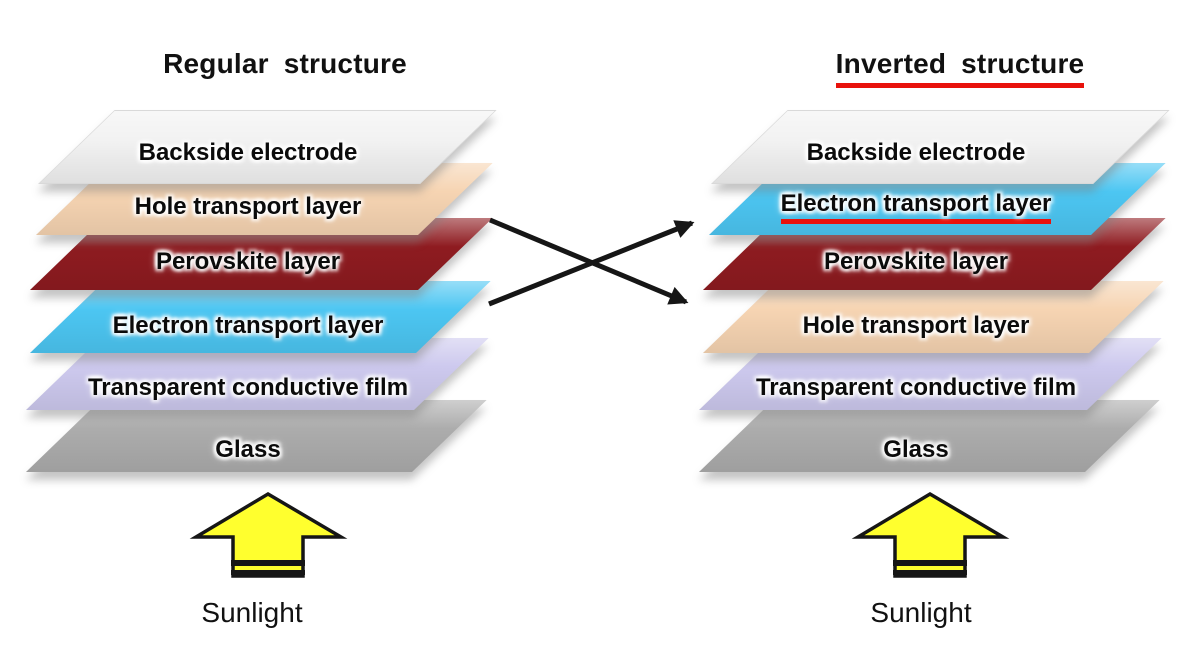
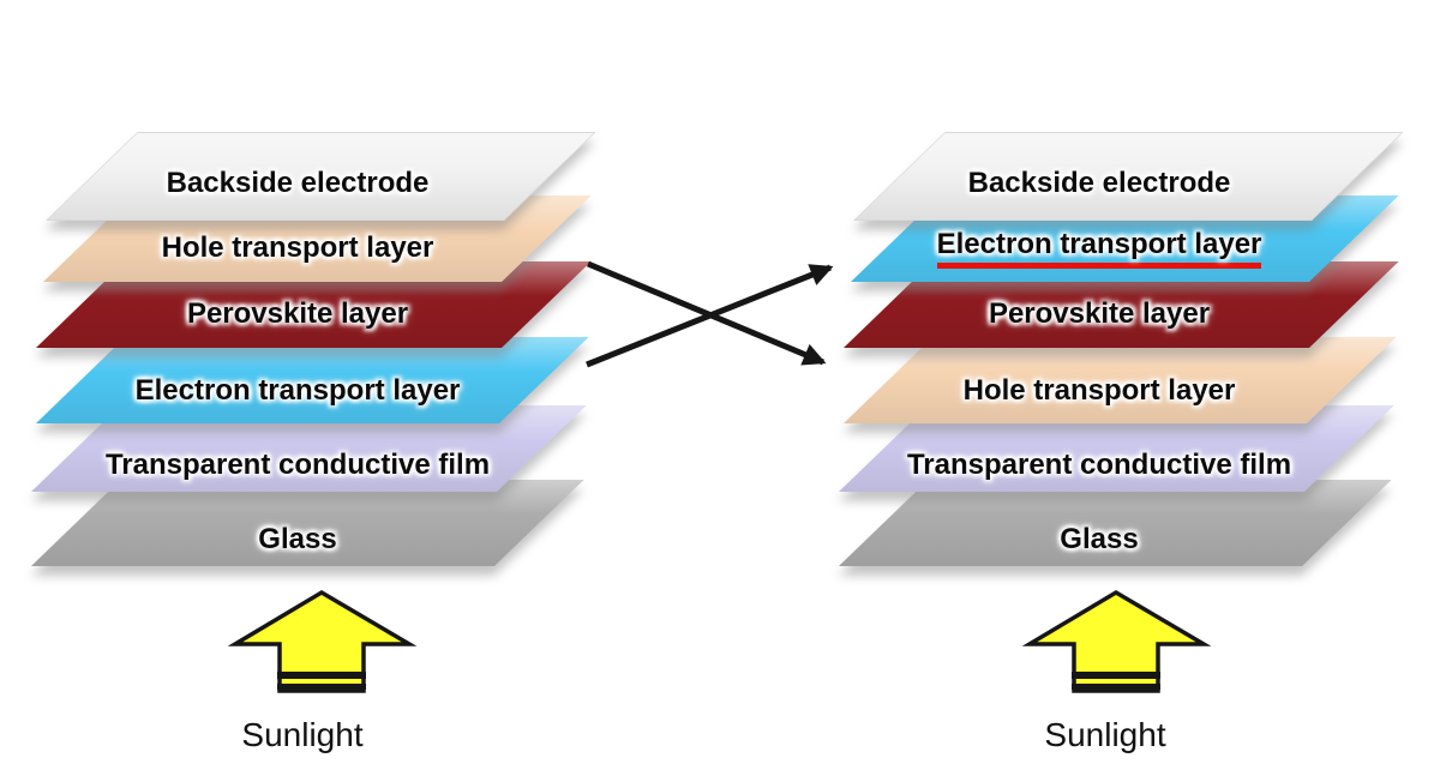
- Regular structure
- Inverted structure
  Backside electrode
  Hole transport layer
  Perovskite layer
  Electron transport layer
  Transparent conductive film
  Glass
  Backside electrode
  Electron transport layer
  Perovskite layer
  Hole transport layer
  Transparent conductive film
  Glass
  Sunlight
  Sunlight
